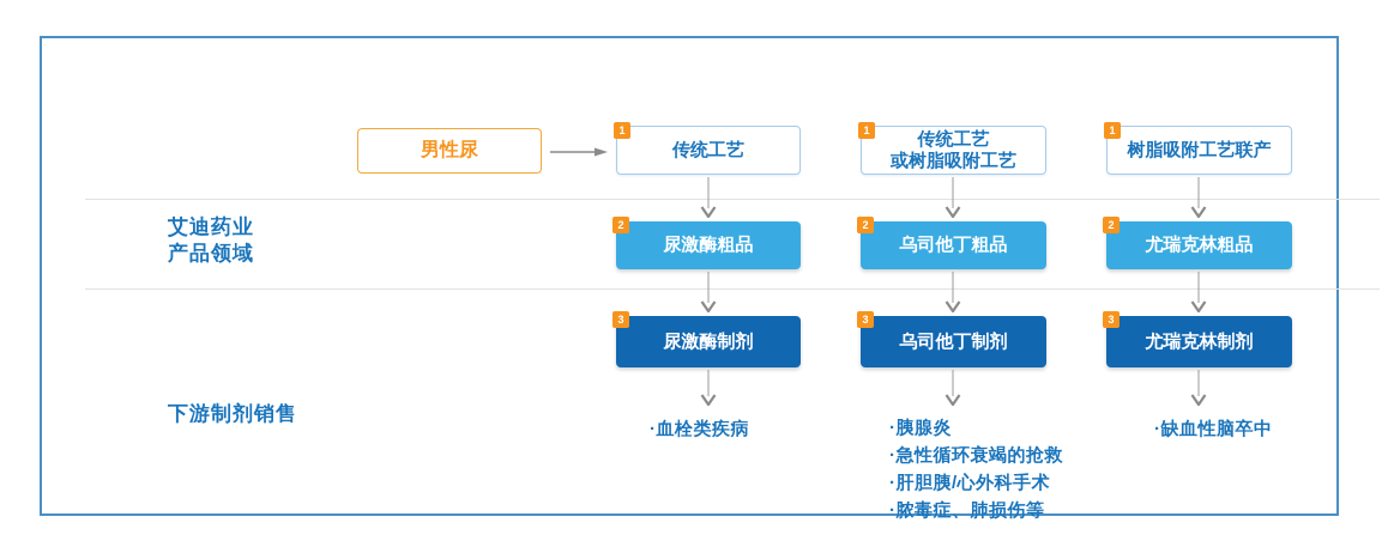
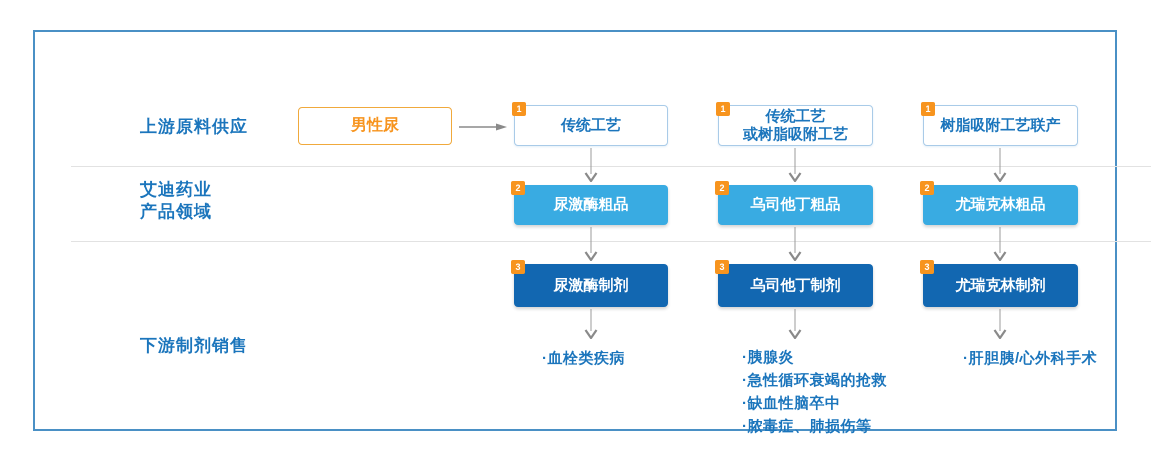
+ 上游原料供应
  艾迪药业
  产品领域
  下游制剂销售
  男性尿
  1
  传统工艺
  2
  尿激酶粗品
  3
  尿激酶制剂
  ·血栓类疾病
  1
  传统工艺
  或树脂吸附工艺
  2
  乌司他丁粗品
  3
  乌司他丁制剂
  ·胰腺炎
  ·急性循环衰竭的抢救
- ·肝胆胰/心外科手术
+ ·缺血性脑卒中
  ·脓毒症、肺损伤等
  1
  树脂吸附工艺联产
  2
  尤瑞克林粗品
  3
  尤瑞克林制剂
- ·缺血性脑卒中
+ ·肝胆胰/心外科手术
